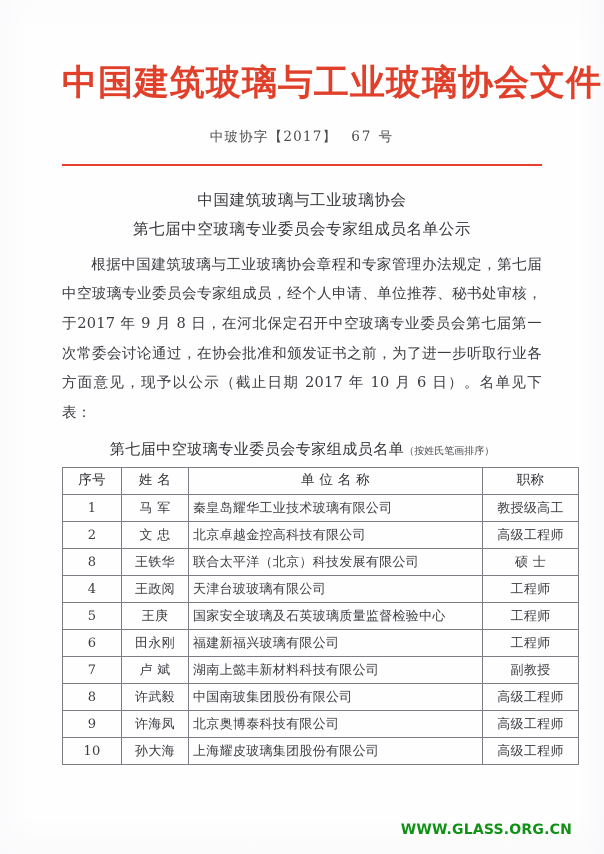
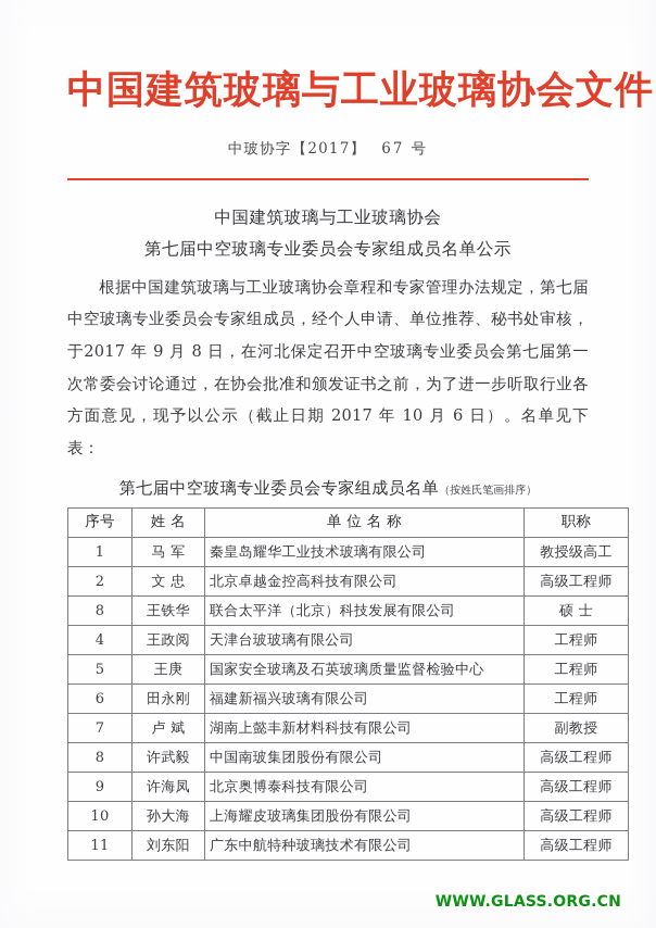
  中国建筑玻璃与工业玻璃协会文件
  中玻协字【2017】 67 号
  中国建筑玻璃与工业玻璃协会
  第七届中空玻璃专业委员会专家组成员名单公示
  根据中国建筑玻璃与工业玻璃协会章程和专家管理办法规定，第七届中空玻璃专业委员会专家组成员，经个人申请、单位推荐、秘书处审核，于2017 年 9 月 8 日，在河北保定召开中空玻璃专业委员会第七届第一次常委会讨论通过，在协会批准和颁发证书之前，为了进一步听取行业各方面意见，现予以公示（截止日期 2017 年 10 月 6 日）。名单见下表：
  第七届中空玻璃专业委员会专家组成员名单（按姓氏笔画排序）
  序号	姓 名	单 位 名 称	职称
  1	马 军	秦皇岛耀华工业技术玻璃有限公司	教授级高工
  2	文 忠	北京卓越金控高科技有限公司	高级工程师
  8	王铁华	联合太平洋（北京）科技发展有限公司	硕 士
  4	王政阅	天津台玻玻璃有限公司	工程师
  5	王庚	国家安全玻璃及石英玻璃质量监督检验中心	工程师
  6	田永刚	福建新福兴玻璃有限公司	工程师
  7	卢 斌	湖南上懿丰新材料科技有限公司	副教授
  8	许武毅	中国南玻集团股份有限公司	高级工程师
  9	许海凤	北京奥博泰科技有限公司	高级工程师
  10	孙大海	上海耀皮玻璃集团股份有限公司	高级工程师
+ 11	刘东阳	广东中航特种玻璃技术有限公司	高级工程师
  WWW.GLASS.ORG.CN
